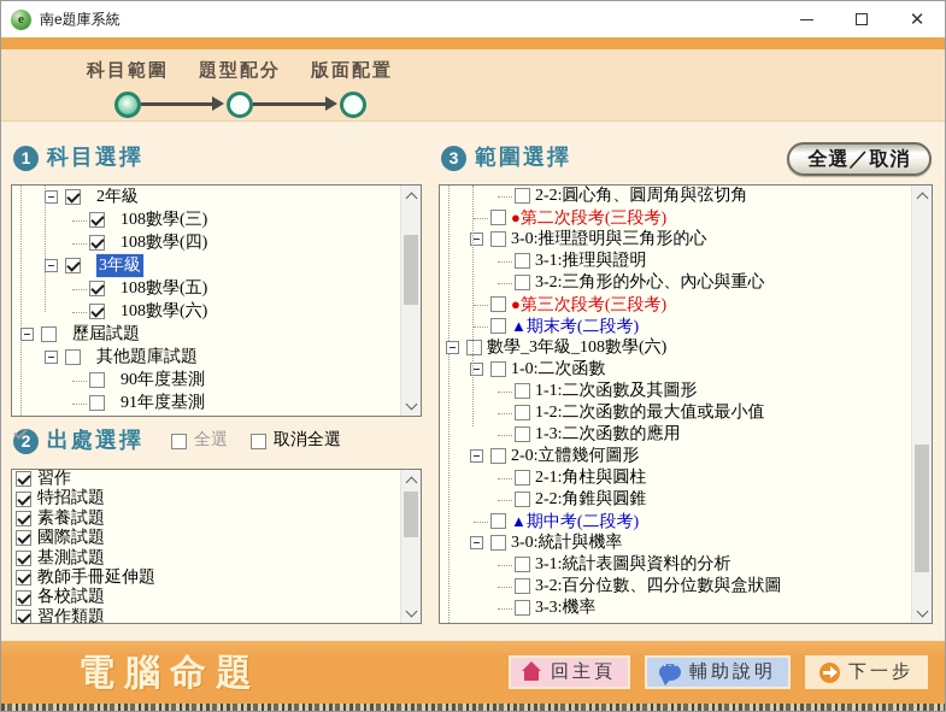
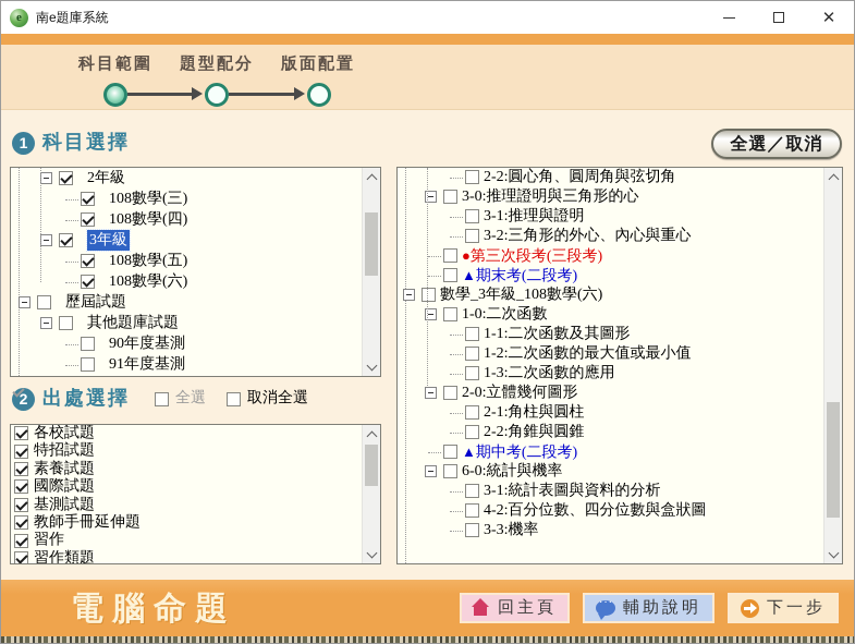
  e
  南e題庫系統
  ✕
  科目範圍
  題型配分
  版面配置
  1
  科目選擇
  2年級
  108數學(三)
  108數學(四)
  3年級
  108數學(五)
  108數學(六)
  歷屆試題
  其他題庫試題
  90年度基測
  91年度基測
  2
  出處選擇
  全選
  取消全選
- 習作
+ 各校試題
  特招試題
  素養試題
  國際試題
  基測試題
  教師手冊延伸題
- 各校試題
+ 習作
  習作類題
- 3
- 範圍選擇
  全選／取消
  2-2:圓心角、圓周角與弦切角
- ●第二次段考(三段考)
  3-0:推理證明與三角形的心
  3-1:推理與證明
  3-2:三角形的外心、內心與重心
  ●第三次段考(三段考)
  ▲期末考(二段考)
  數學_3年級_108數學(六)
  1-0:二次函數
  1-1:二次函數及其圖形
  1-2:二次函數的最大值或最小值
  1-3:二次函數的應用
  2-0:立體幾何圖形
  2-1:角柱與圓柱
  2-2:角錐與圓錐
  ▲期中考(二段考)
- 3-0:統計與機率
+ 6-0:統計與機率
  3-1:統計表圖與資料的分析
- 3-2:百分位數、四分位數與盒狀圖
+ 4-2:百分位數、四分位數與盒狀圖
  3-3:機率
  電腦命題
  回主頁
  輔助說明
  下一步
